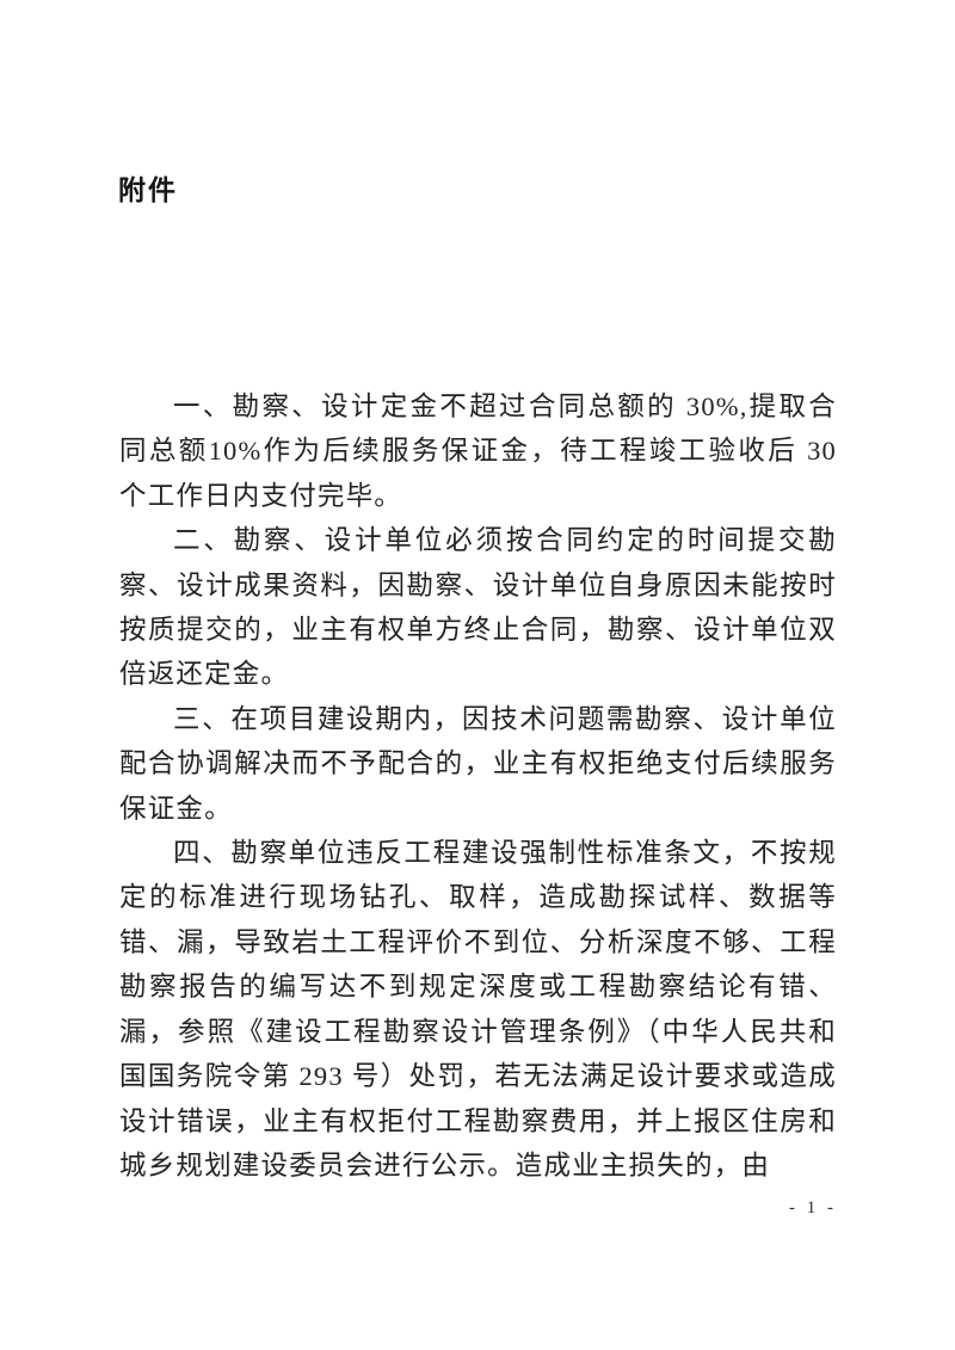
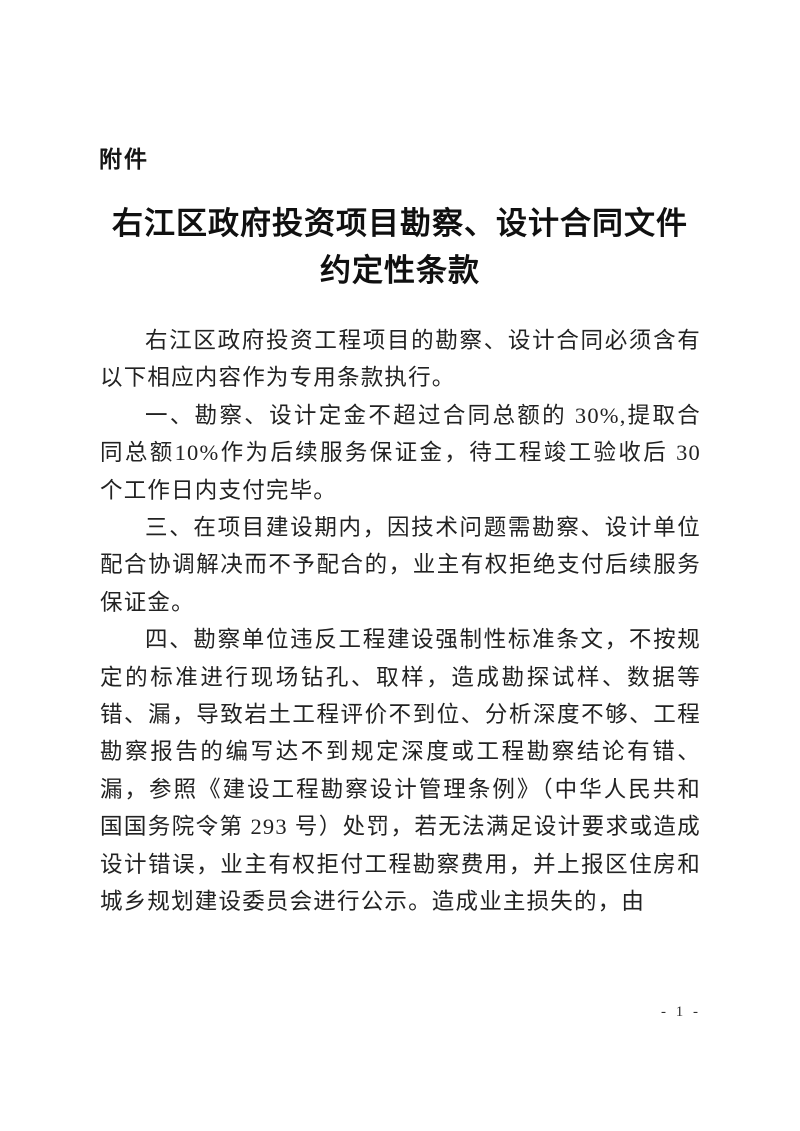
  附件
+ 右江区政府投资项目勘察、设计合同文件
+ 约定性条款
+ 右江区政府投资工程项目的勘察、设计合同必须含有以下相应内容作为专用条款执行。
  一、勘察、设计定金不超过合同总额的 30%,提取合同总额10%作为后续服务保证金，待工程竣工验收后 30 个工作日内支付完毕。
- 二、勘察、设计单位必须按合同约定的时间提交勘察、设计成果资料，因勘察、设计单位自身原因未能按时按质提交的，业主有权单方终止合同，勘察、设计单位双倍返还定金。
  三、在项目建设期内，因技术问题需勘察、设计单位配合协调解决而不予配合的，业主有权拒绝支付后续服务保证金。
  四、勘察单位违反工程建设强制性标准条文，不按规定的标准进行现场钻孔、取样，造成勘探试样、数据等错、漏，导致岩土工程评价不到位、分析深度不够、工程勘察报告的编写达不到规定深度或工程勘察结论有错、漏，参照《建设工程勘察设计管理条例》（中华人民共和国国务院令第 293 号）处罚，若无法满足设计要求或造成设计错误，业主有权拒付工程勘察费用，并上报区住房和城乡规划建设委员会进行公示。造成业主损失的，由
  - 1 -
